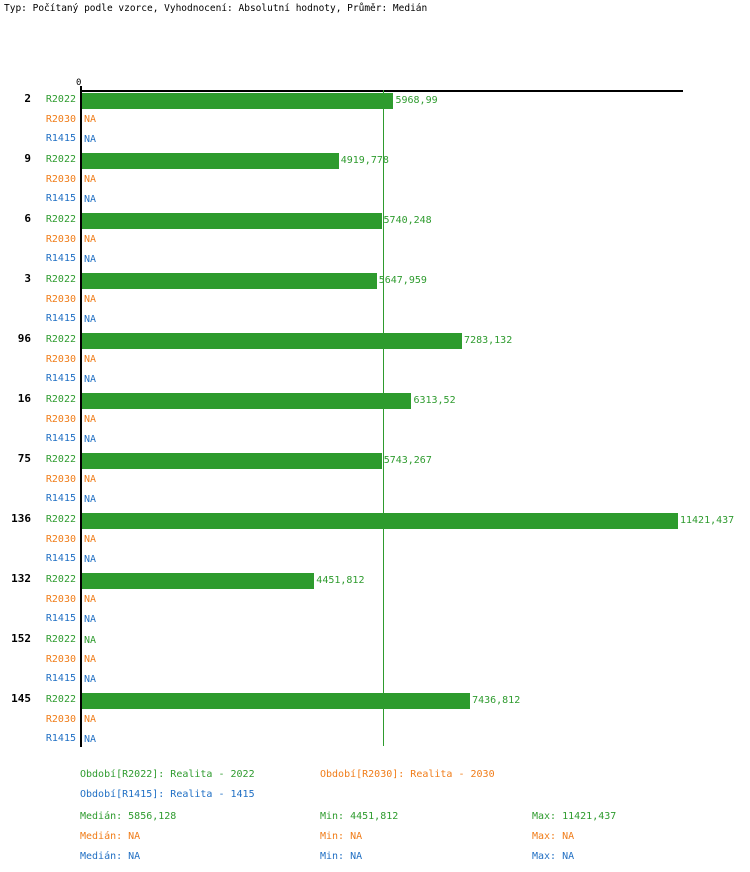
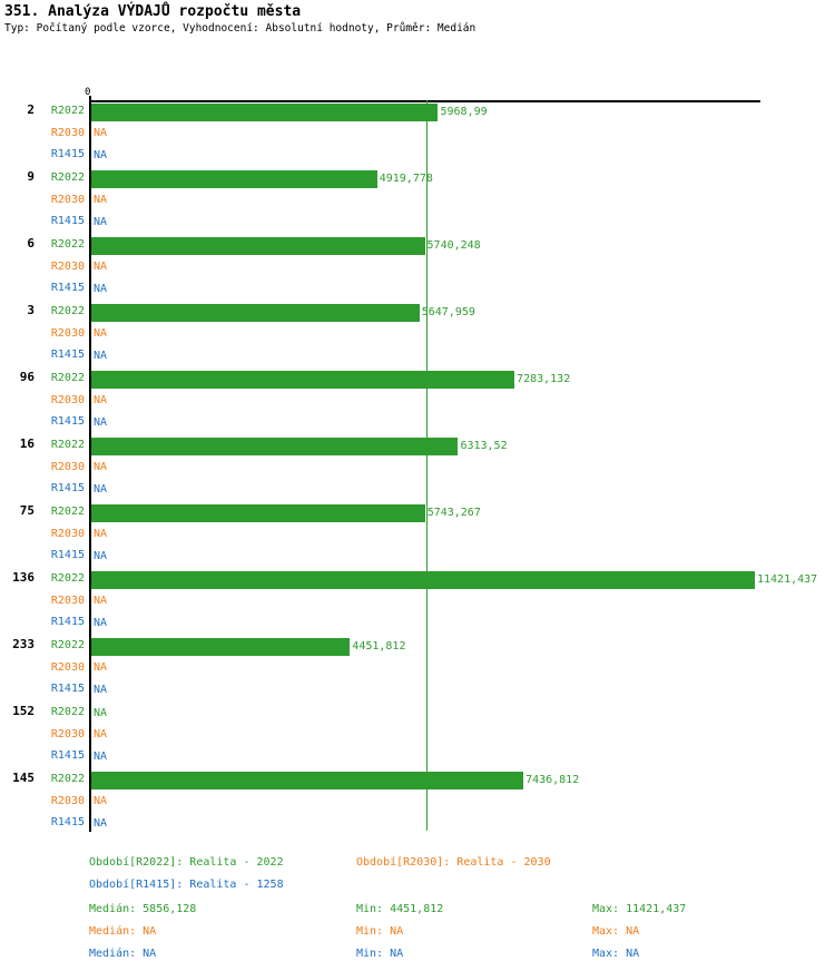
+ 351. Analýza VÝDAJŮ rozpočtu města
  Typ: Počítaný podle vzorce, Vyhodnocení: Absolutní hodnoty, Průměr: Medián
  0
  2
  R2022
  5968,99
  R2030
  NA
  R1415
  NA
  9
  R2022
  4919,778
  R2030
  NA
  R1415
  NA
  6
  R2022
  5740,248
  R2030
  NA
  R1415
  NA
  3
  R2022
  5647,959
  R2030
  NA
  R1415
  NA
  96
  R2022
  7283,132
  R2030
  NA
  R1415
  NA
  16
  R2022
  6313,52
  R2030
  NA
  R1415
  NA
  75
  R2022
  5743,267
  R2030
  NA
  R1415
  NA
  136
  R2022
  11421,437
  R2030
  NA
  R1415
  NA
- 132
+ 233
  R2022
  4451,812
  R2030
  NA
  R1415
  NA
  152
  R2022
  NA
  R2030
  NA
  R1415
  NA
  145
  R2022
  7436,812
  R2030
  NA
  R1415
  NA
  Období[R2022]: Realita - 2022
  Období[R2030]: Realita - 2030
- Období[R1415]: Realita - 1415
+ Období[R1415]: Realita - 1258
  Medián: 5856,128
  Min: 4451,812
  Max: 11421,437
  Medián: NA
  Min: NA
  Max: NA
  Medián: NA
  Min: NA
  Max: NA
